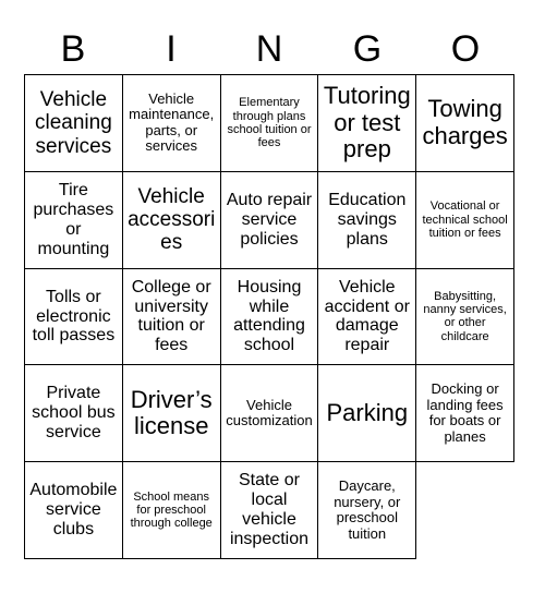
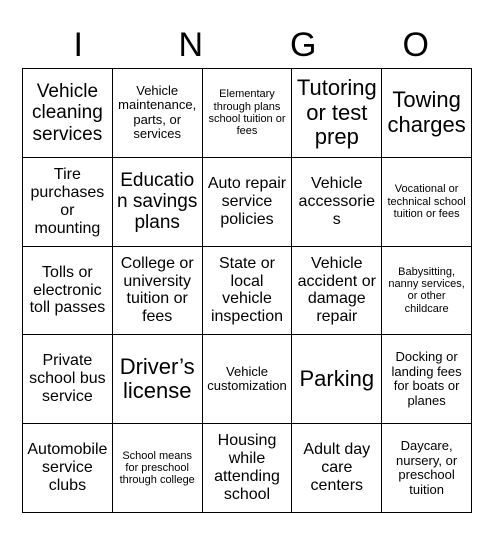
- B
  I
  N
  G
  O
  Vehicle cleaning services
  Vehicle maintenance, parts, or services
  Elementary through plans school tuition or fees
  Tutoring or test prep
  Towing charges
  Tire purchases or mounting
- Vehicle accessories
+ Education savings plans
  Auto repair service policies
- Education savings plans
+ Vehicle accessories
  Vocational or technical school tuition or fees
  Tolls or electronic toll passes
  College or university tuition or fees
- Housing while attending school
+ State or local vehicle inspection
  Vehicle accident or damage repair
  Babysitting, nanny services, or other childcare
  Private school bus service
  Driver’s license
  Vehicle customization
  Parking
  Docking or landing fees for boats or planes
  Automobile service clubs
  School means for preschool through college
- State or local vehicle inspection
+ Housing while attending school
+ Adult day care centers
  Daycare, nursery, or preschool tuition
